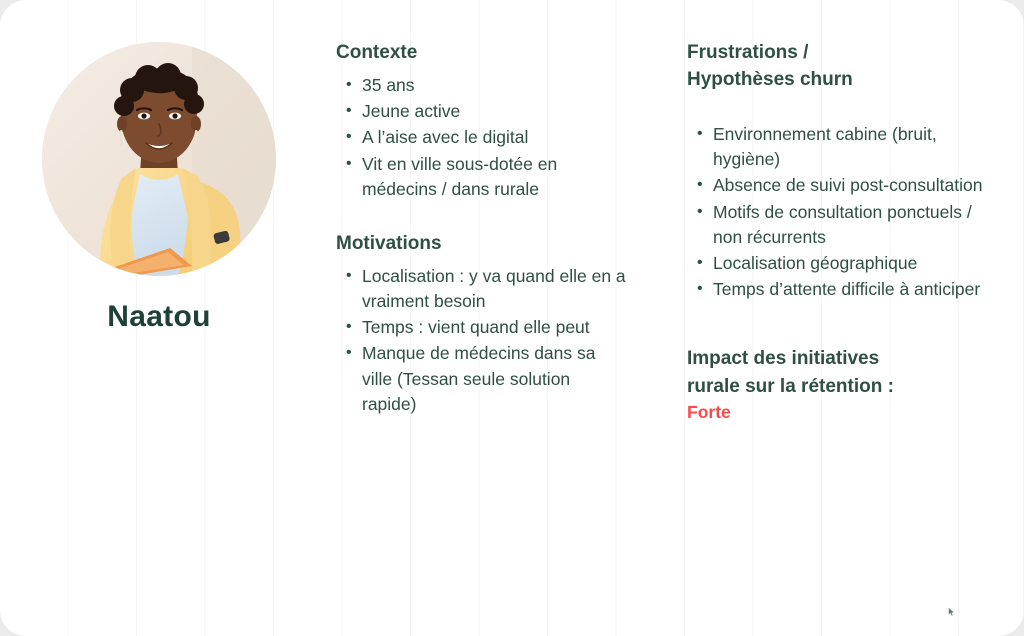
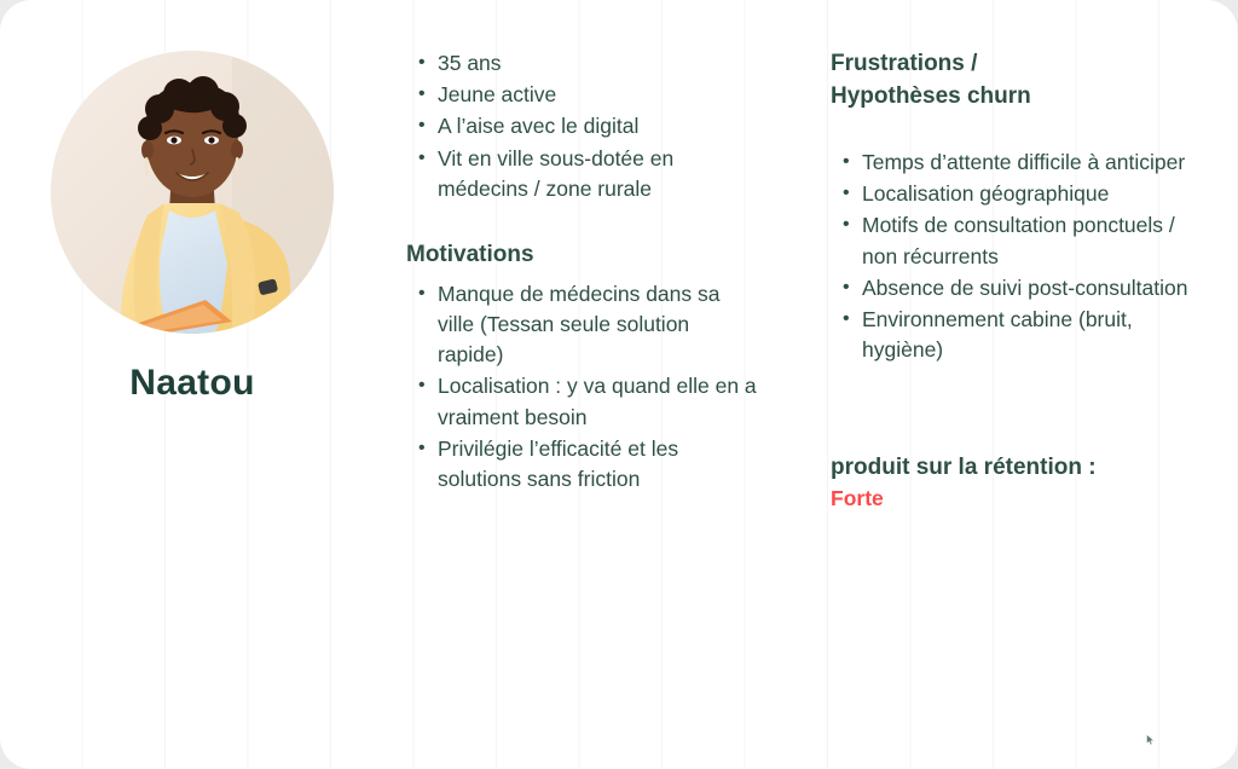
  Naatou
- Contexte
  35 ans
  Jeune active
  A l’aise avec le digital
- Vit en ville sous-dotée en médecins / dans rurale
+ Vit en ville sous-dotée en médecins / zone rurale
  Motivations
- Localisation : y va quand elle en a vraiment besoin
+ Manque de médecins dans sa ville (Tessan seule solution rapide)
- Temps : vient quand elle peut
- Manque de médecins dans sa ville (Tessan seule solution rapide)
+ Localisation : y va quand elle en a vraiment besoin
+ Privilégie l’efficacité et les solutions sans friction
  Frustrations /
  Hypothèses churn
- Environnement cabine (bruit, hygiène)
+ Temps d’attente difficile à anticiper
- Absence de suivi post-consultation
+ Localisation géographique
  Motifs de consultation ponctuels / non récurrents
- Localisation géographique
+ Absence de suivi post-consultation
- Temps d’attente difficile à anticiper
+ Environnement cabine (bruit, hygiène)
- Impact des initiatives
- rurale sur la rétention :
+ produit sur la rétention :
  Forte
